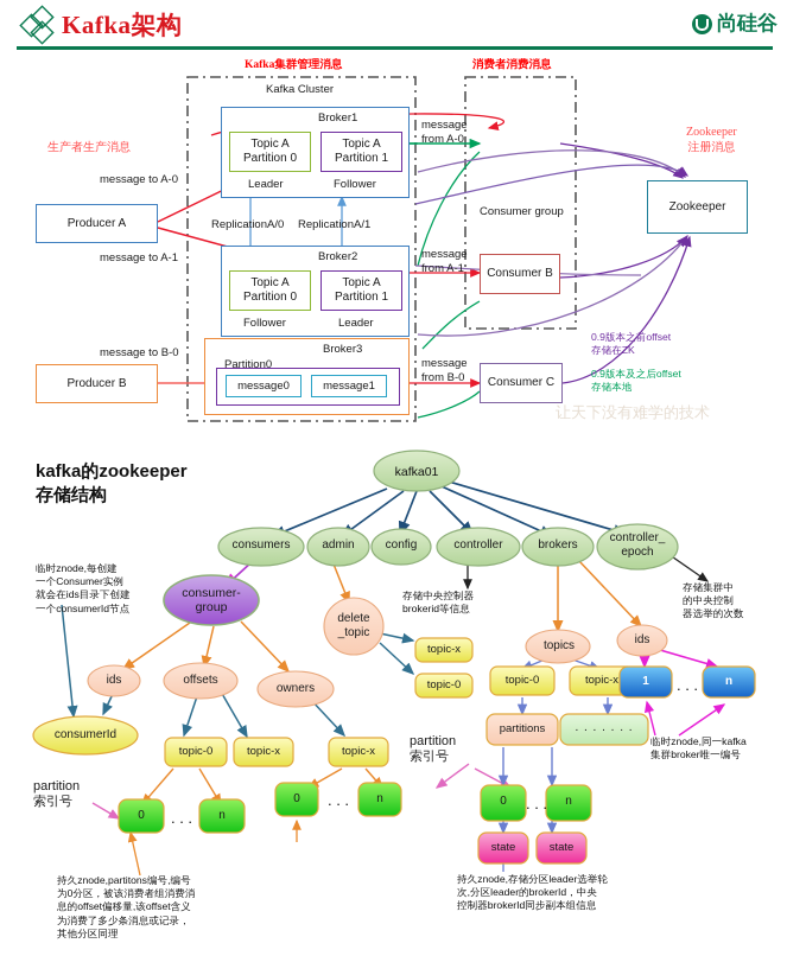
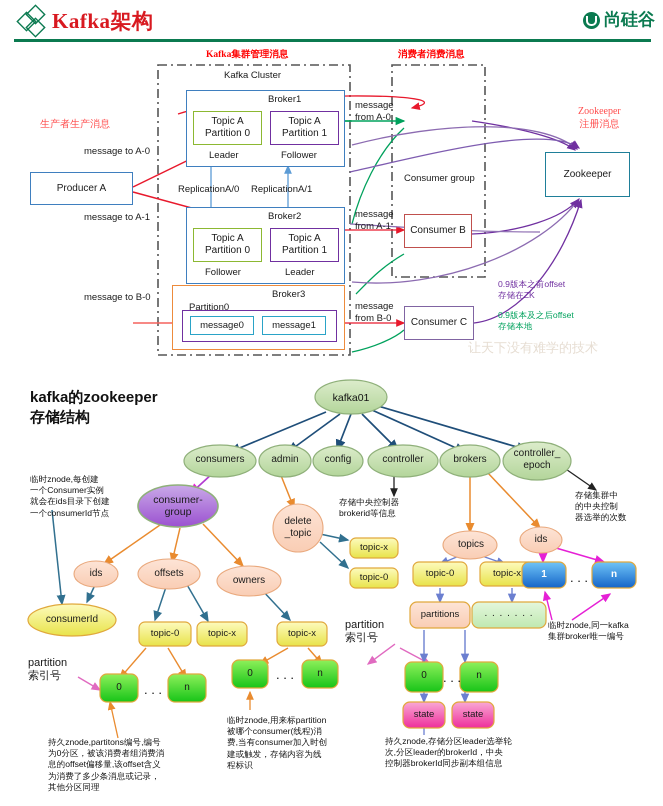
  Kafka架构
  尚硅谷
  Kafka集群管理消息
  消费者消费消息
  生产者生产消息
  Zookeeper
  注册消息
  Kafka Cluster
  Broker1
  Topic A
  Partition 0
  Topic A
  Partition 1
  Leader
  Follower
  ReplicationA/0
  ReplicationA/1
  Broker2
  Topic A
  Partition 0
  Topic A
  Partition 1
  Follower
  Leader
  Broker3
  Partition0
  message0
  message1
  Producer A
- Producer B
  message to A-0
  message to A-1
  message to B-0
  message
  from A-0
  message
  from A-1
  message
  from B-0
  Consumer B
  Consumer C
  Consumer group
  Zookeeper
  0.9版本之前offset
  存储在ZK
  0.9版本及之后offset
  存储本地
  让天下没有难学的技术
  kafka01
  . . .
  . . .
  . . .
  . . .
  kafka的zookeeper
  存储结构
  consumers
  admin
  config
  controller
  brokers
  controller_
  epoch
  consumer-
  group
  ids
  offsets
  owners
  consumerId
  delete
  _topic
  topic-x
  topic-0
  topic-0
  topic-x
  topic-x
  topics
  ids
  topic-0
  topic-x
  partitions
  . . . . . . .
  0
  n
  0
  n
  0
  n
  state
  state
  1
  n
  partition
  索引号
  partition
  索引号
  临时znode,每创建
  一个Consumer实例
  就会在ids目录下创建
  一个consumerId节点
  存储中央控制器
  brokerid等信息
  存储集群中
  的中央控制
  器选举的次数
  持久znode,partitons编号,编号
  为0分区，被该消费者组消费消
  息的offset偏移量,该offset含义
  为消费了多少条消息或记录，
  其他分区同理
+ 临时znode,用来标partition
+ 被哪个consumer(线程)消
+ 费,当有consumer加入时创
+ 建或触发，存储内容为线
+ 程标识
  持久znode,存储分区leader选举轮
  次,分区leader的brokerId，中央
  控制器brokerId同步副本组信息
  临时znode,同一kafka
  集群broker唯一编号
